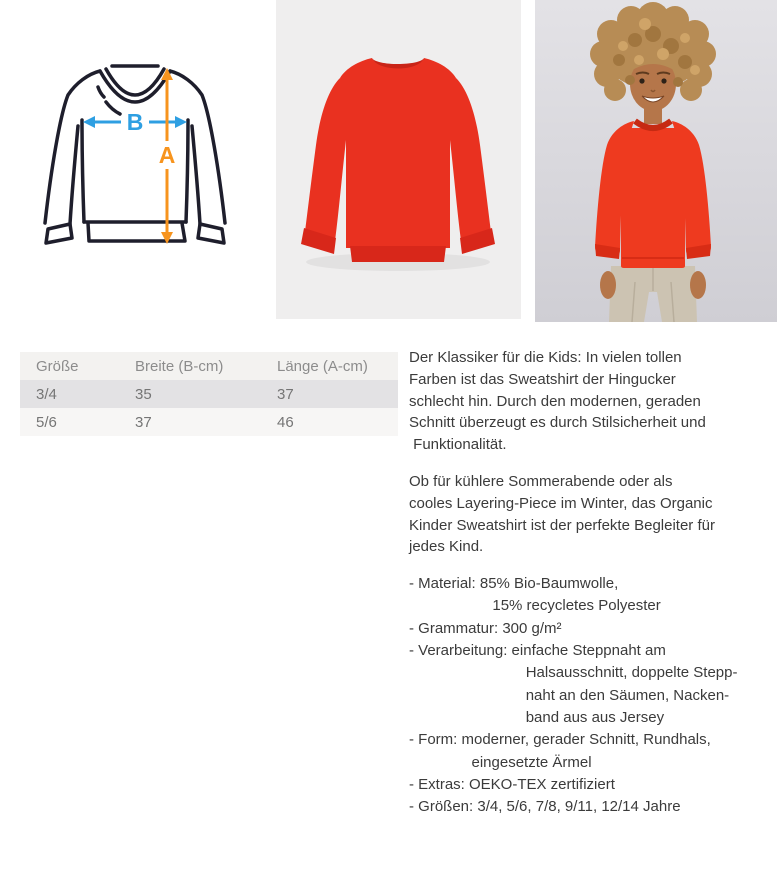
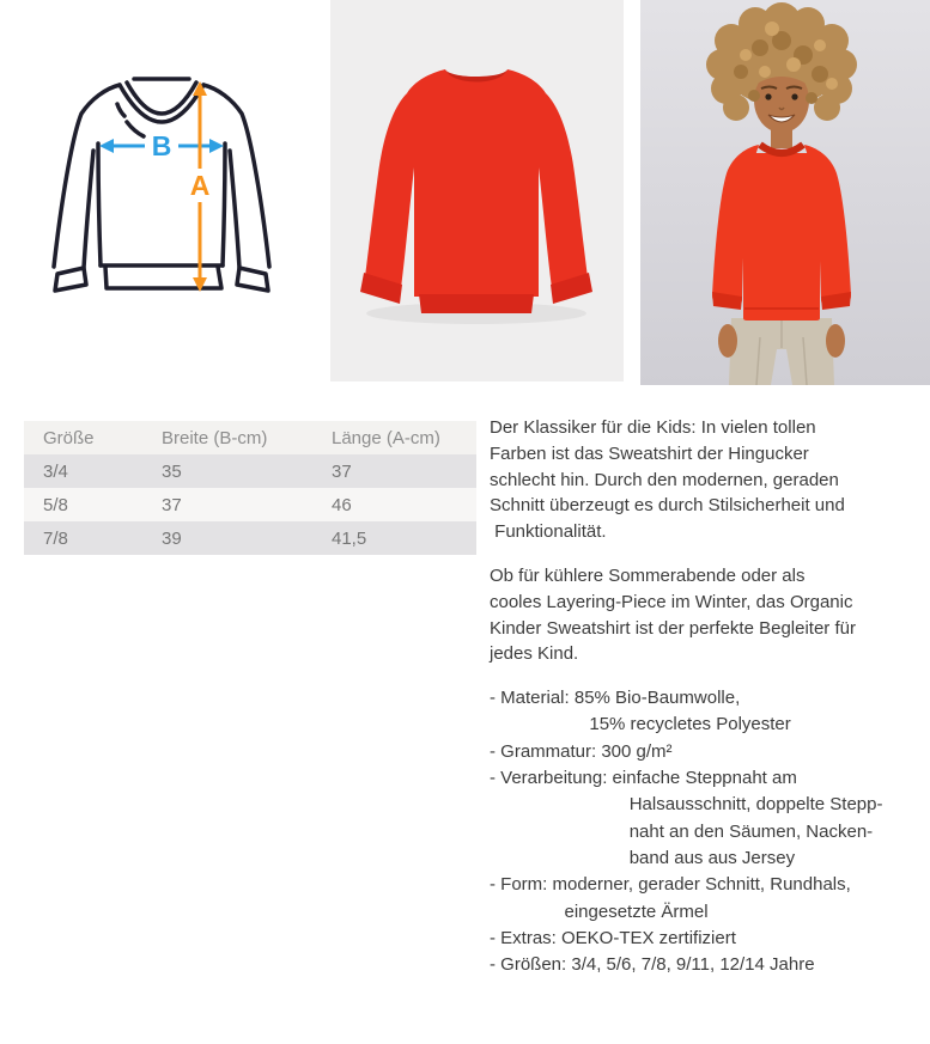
  B
  A
  Größe	Breite (B-cm)	Länge (A-cm)
  3/4	35	37
- 5/6	37	46
+ 5/8	37	46
+ 7/8	39	41,5
  Der Klassiker für die Kids: In vielen tollen
  Farben ist das Sweatshirt der Hingucker
  schlecht hin. Durch den modernen, geraden
  Schnitt überzeugt es durch Stilsicherheit und
  Funktionalität.
  Ob für kühlere Sommerabende oder als
  cooles Layering-Piece im Winter, das Organic
  Kinder Sweatshirt ist der perfekte Begleiter für
  jedes Kind.
  - Material: 85% Bio-Baumwolle,
  15% recycletes Polyester
  - Grammatur: 300 g/m²
  - Verarbeitung: einfache Steppnaht am
  Halsausschnitt, doppelte Stepp-
  naht an den Säumen, Nacken-
  band aus aus Jersey
  - Form: moderner, gerader Schnitt, Rundhals,
  eingesetzte Ärmel
  - Extras: OEKO-TEX zertifiziert
  - Größen: 3/4, 5/6, 7/8, 9/11, 12/14 Jahre
